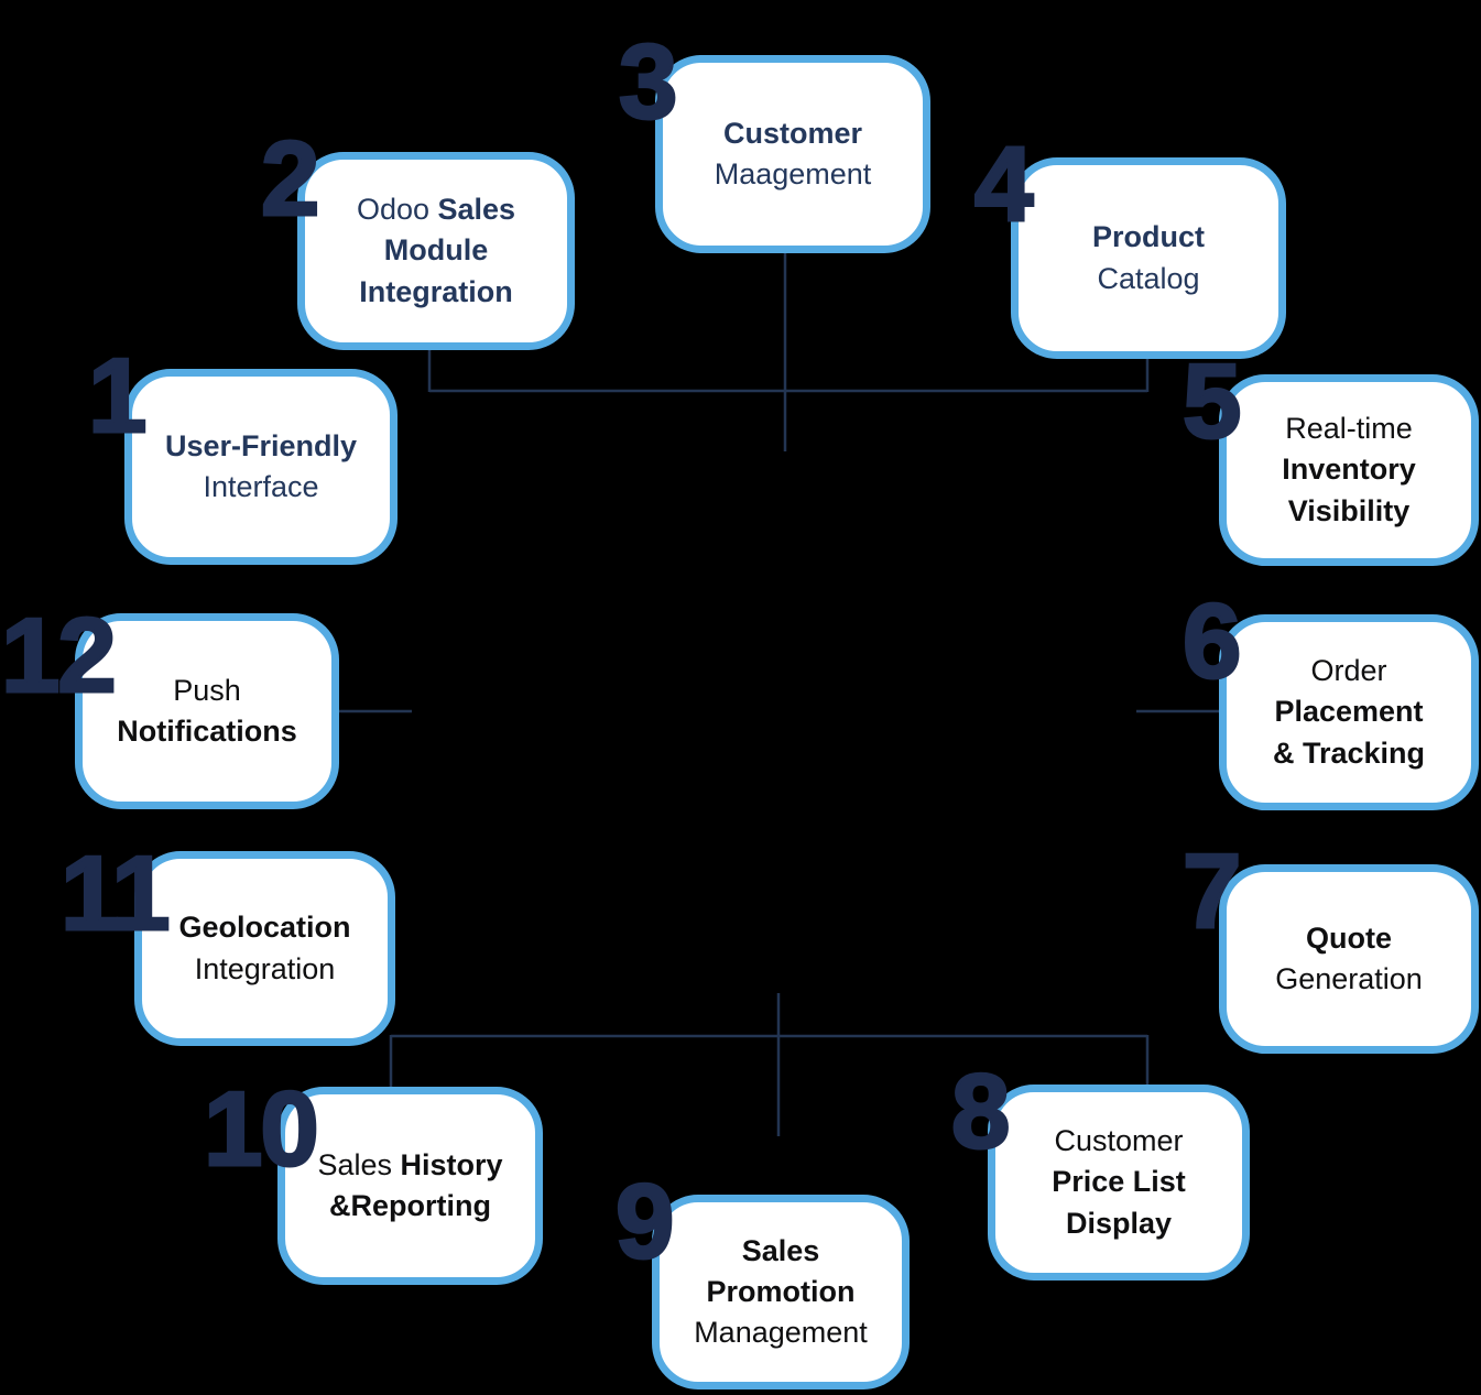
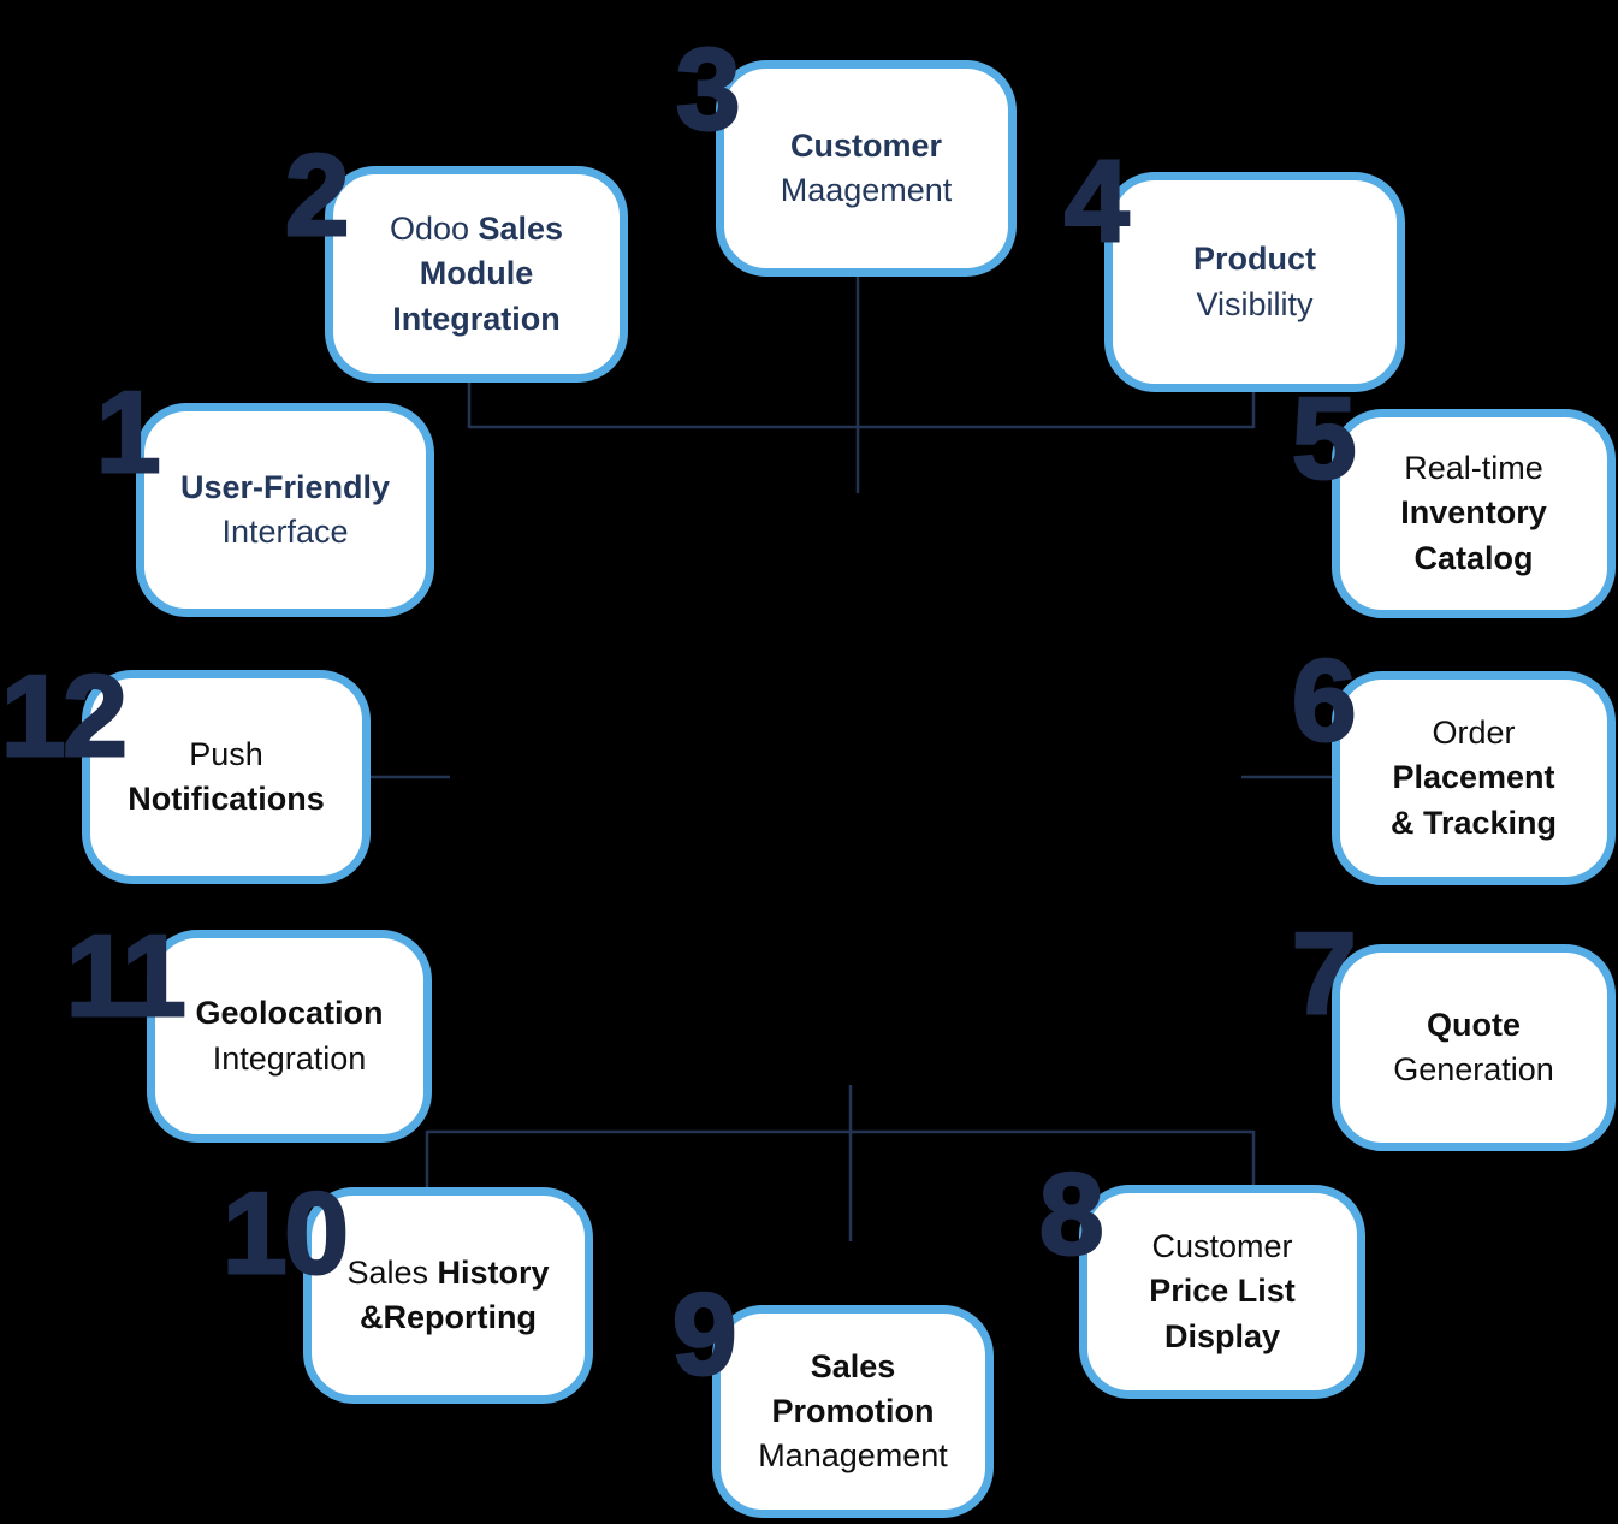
  1
  User-Friendly
  Interface
  2
  Odoo Sales
  Module
  Integration
  3
  Customer
  Maagement
  4
  Product
- Catalog
+ Visibility
  5
  Real-time
  Inventory
- Visibility
+ Catalog
  6
  Order
  Placement
  & Tracking
  7
  Quote
  Generation
  8
  Customer
  Price List
  Display
  9
  Sales
  Promotion
  Management
  10
  Sales History
  &Reporting
  11
  Geolocation
  Integration
  12
  Push
  Notifications
